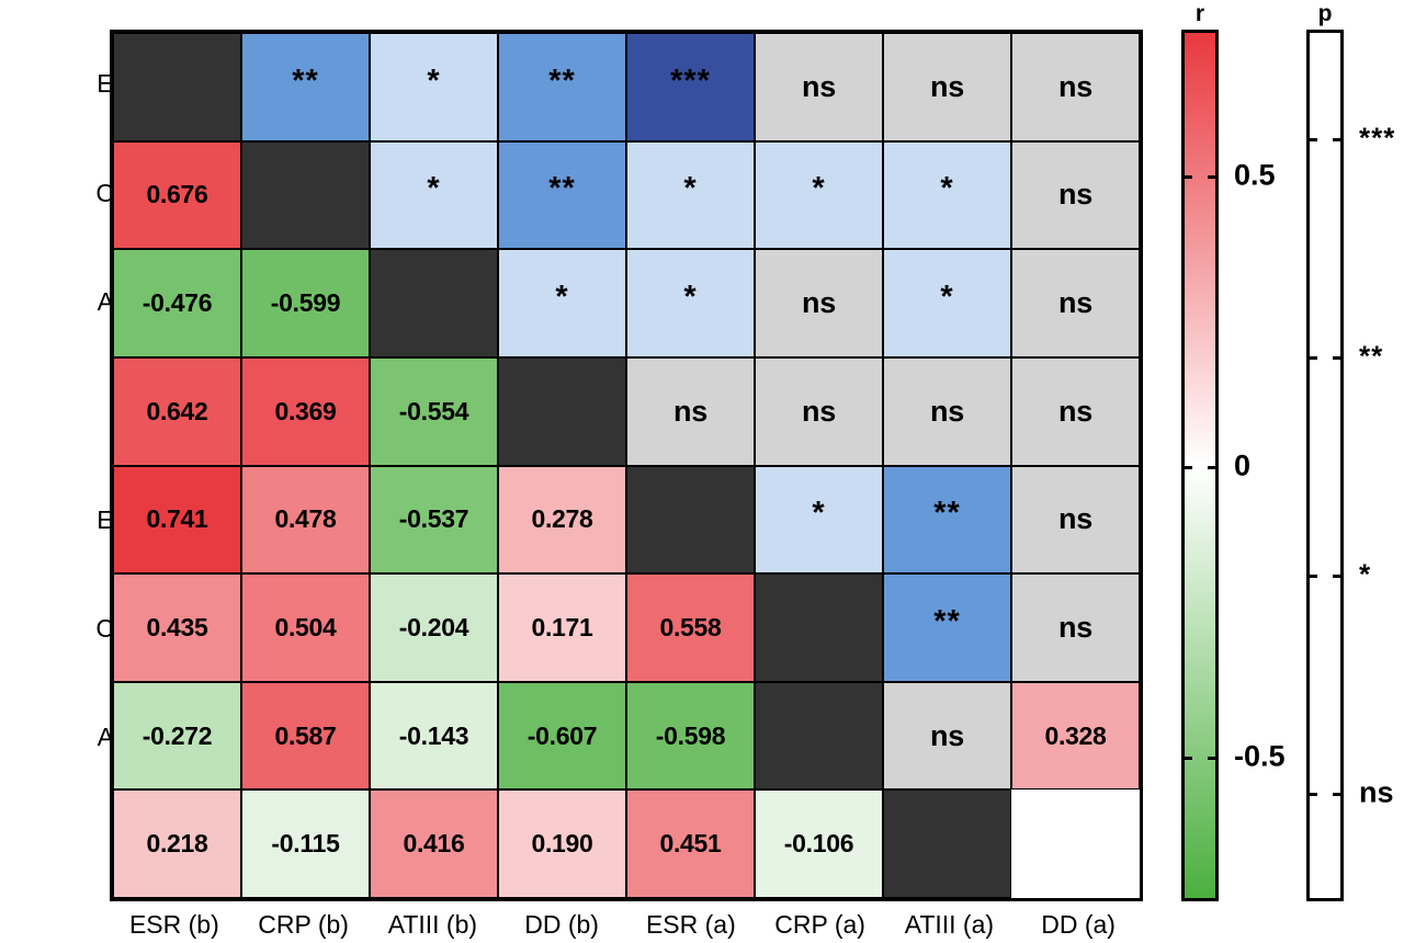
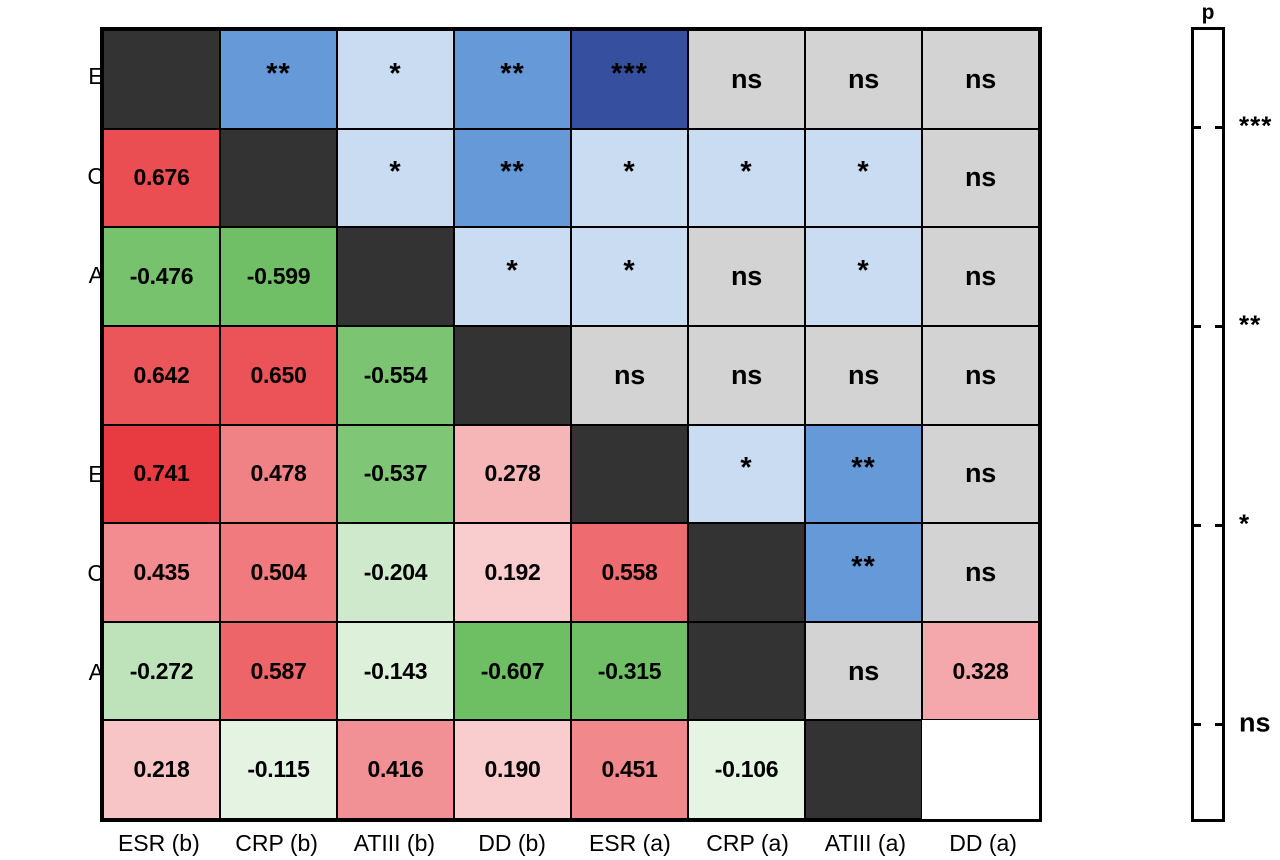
  **
  *
  **
  ***
  ns
  ns
  ns
  0.676
  *
  **
  *
  *
  *
  ns
  -0.476
  -0.599
  *
  *
  ns
  *
  ns
  0.642
- 0.369
+ 0.650
  -0.554
  ns
  ns
  ns
  ns
  0.741
  0.478
  -0.537
  0.278
  *
  **
  ns
  0.435
  0.504
  -0.204
- 0.171
+ 0.192
  0.558
  **
  ns
  -0.272
  0.587
  -0.143
  -0.607
- -0.598
+ -0.315
  ns
  0.328
  0.218
  -0.115
  0.416
  0.190
  0.451
  -0.106
  ESR (b)
  CRP (b)
  ATIII (b)
  DD (b)
  ESR (a)
  CRP (a)
  ATIII (a)
  DD (a)
- r
- 0.5
- 0
- -0.5
  p
  ***
  **
  *
  ns
